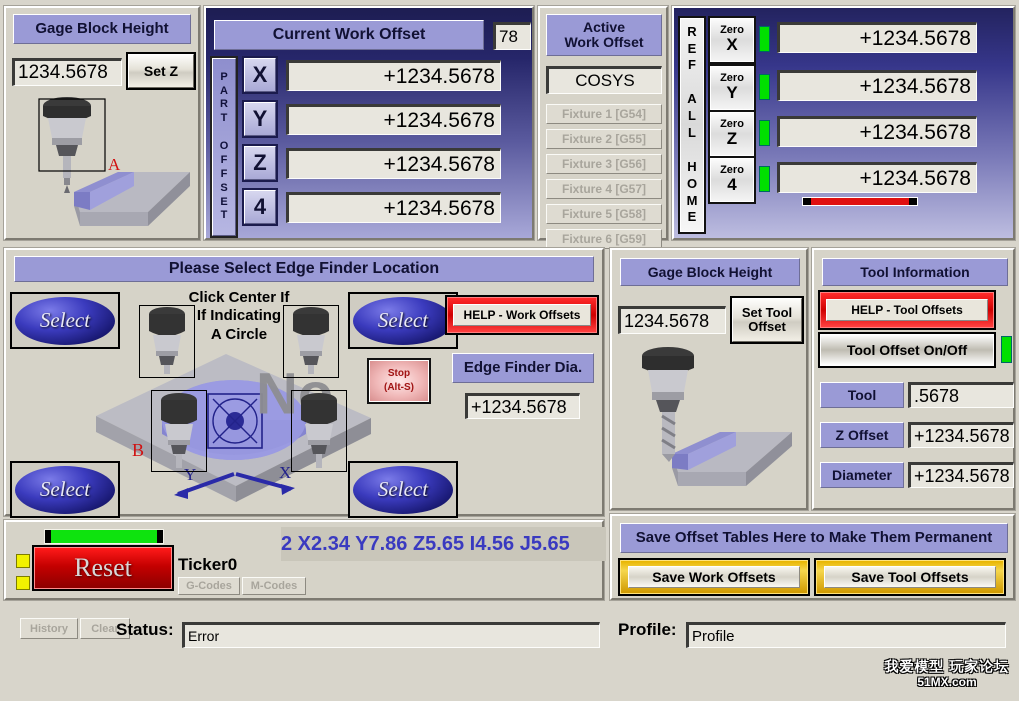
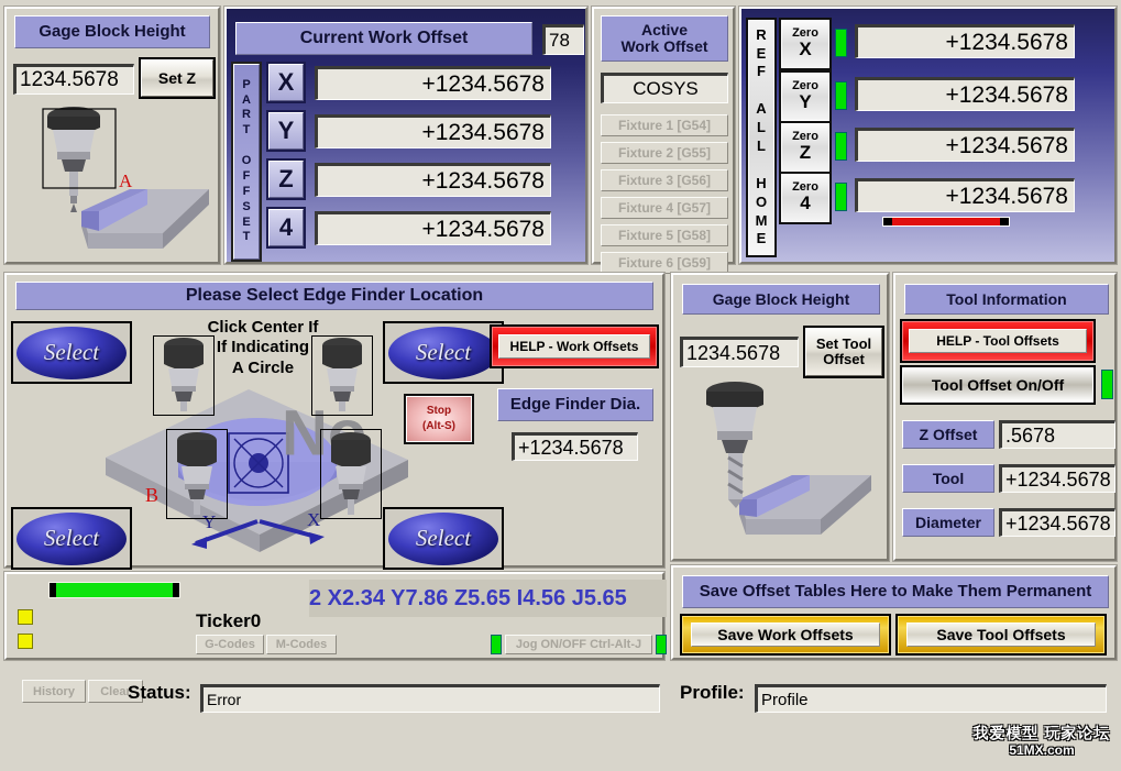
  Gage Block Height
  1234.5678
  Set Z
  A
  Current Work Offset
  78
  P
  A
  R
  T
  O
  F
  F
  S
  E
  T
  X
  +1234.5678
  Y
  +1234.5678
  Z
  +1234.5678
  4
  +1234.5678
  Active
  Work Offset
  COSYS
  Fixture 1 [G54]
  Fixture 2 [G55]
  Fixture 3 [G56]
  Fixture 4 [G57]
  Fixture 5 [G58]
  Fixture 6 [G59]
  R
  E
  F
  A
  L
  L
  H
  O
  M
  E
  Zero
  X
  +1234.5678
  Zero
  Y
  +1234.5678
  Zero
  Z
  +1234.5678
  Zero
  4
  +1234.5678
  Please Select Edge Finder Location
  B
  Y
  X
  Click Center If
  If Indicating
  A Circle
  Select
  Select
  Select
  Select
  HELP - Work Offsets
  Stop
  (Alt-S)
  Edge Finder Dia.
  +1234.5678
  Gage Block Height
  1234.5678
  Set Tool
  Offset
  Tool Information
  HELP - Tool Offsets
  Tool Offset On/Off
- Tool
+ Z Offset
  .5678
- Z Offset
+ Tool
  +1234.5678
  Diameter
  +1234.5678
- Reset
  Ticker0
  G-Codes
  M-Codes
  2 X2.34 Y7.86 Z5.65 I4.56 J5.65
+ Jog ON/OFF Ctrl-Alt-J
  Save Offset Tables Here to Make Them Permanent
  Save Work Offsets
  Save Tool Offsets
  History
  Clear
  Status:
  Error
  Profile:
  Profile
  我爱模型 玩家论坛
  51MX.com
